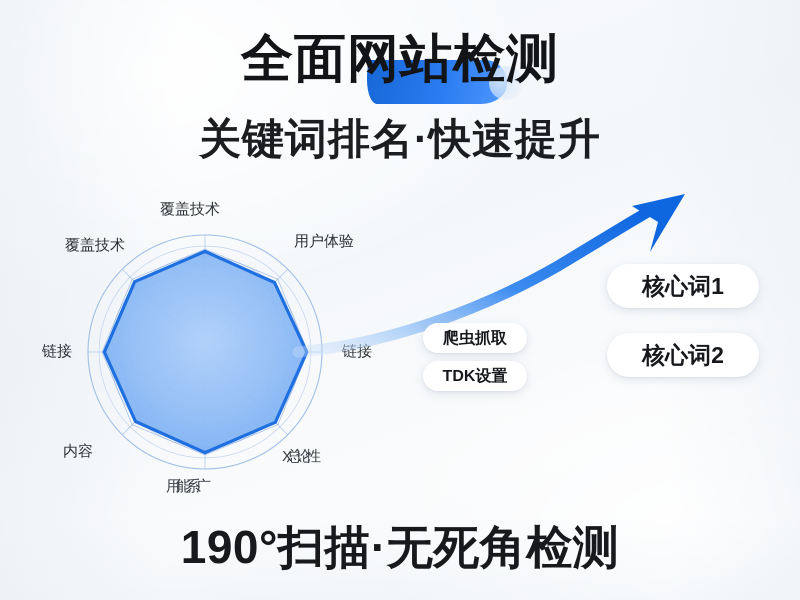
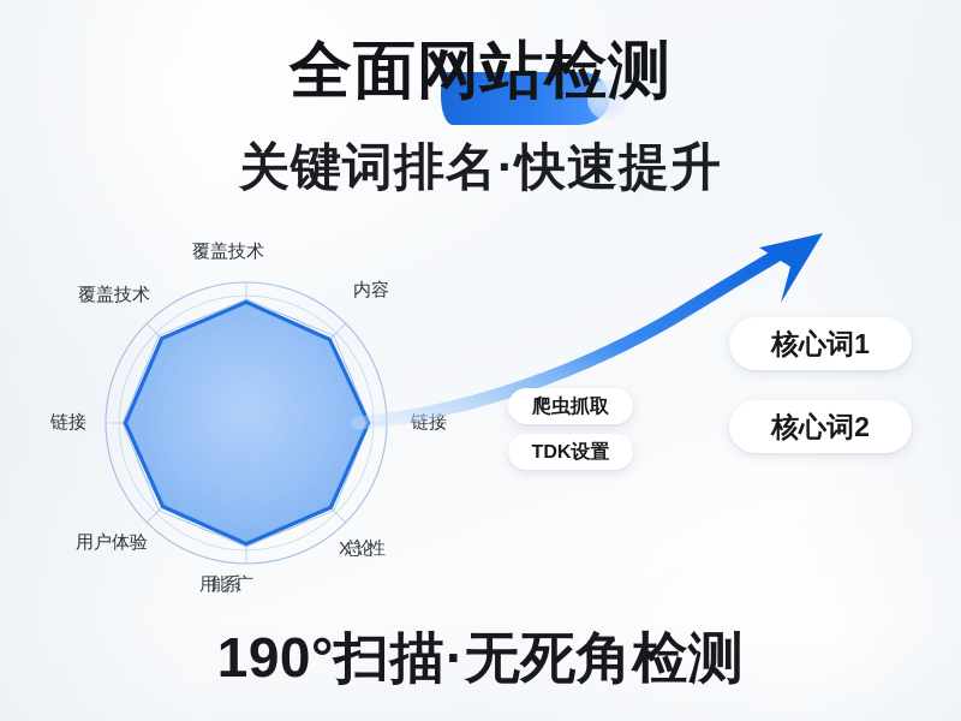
  全面网站检测
  关键词排名·快速提升
  覆盖技术
- 用户体验
+ 内容
  链接
  X总:论性
  用能系广
- 内容
+ 用户体验
  链接
  覆盖技术
  爬虫抓取
  TDK设置
  核心词1
  核心词2
  190°扫描·无死角检测
